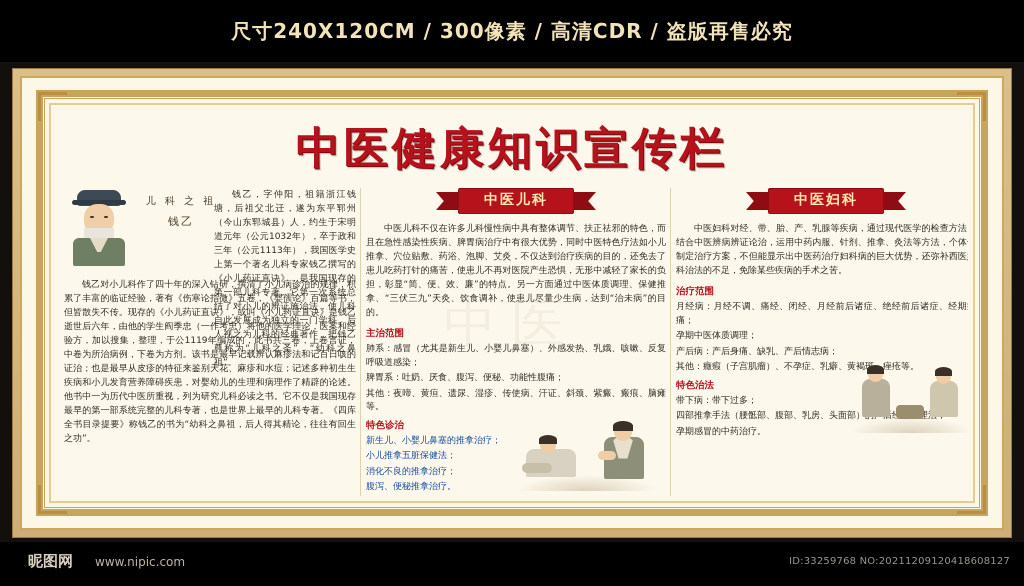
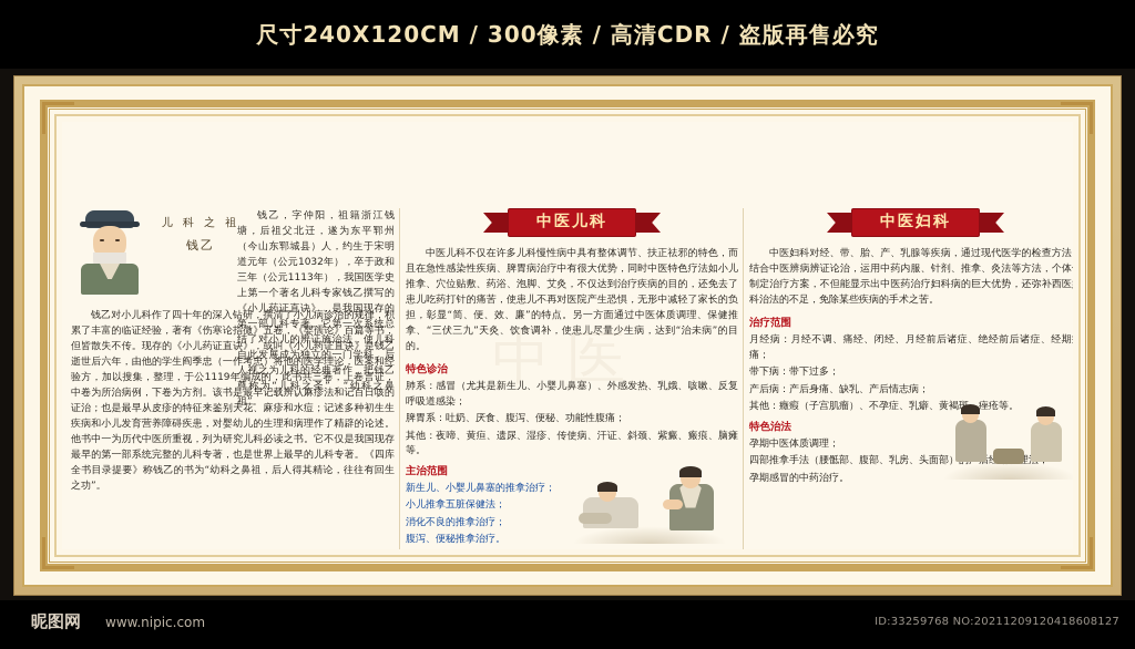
  尺寸240X120CM / 300像素 / 高清CDR / 盗版再售必究
  中医
- 中医健康知识宣传栏
  儿 科 之 祖
  钱乙
  钱乙，字仲阳，祖籍浙江钱塘，后祖父北迁，遂为东平郓州（今山东郓城县）人，约生于宋明道元年（公元1032年），卒于政和三年（公元1113年），我国医学史上第一个著名儿科专家钱乙撰写的《小儿药证直诀》，是我国现存的第一部儿科专著。它第一次系统总结了对小儿的辨证施治法，使儿科自此发展成为独立的一门学科。后人视之为儿科的经典著作，把钱乙尊称为“儿科之圣”，“幼科之鼻祖”。
  钱乙对小儿科作了四十年的深入钻研，撰清了小儿病诊治的规律，积累了丰富的临证经验，著有《伤寒论指微》五卷，《婴孺论》百篇等书，但皆散失不传。现存的《小儿药证直诀》，或叫《小儿药证直诀》是钱乙逝世后六年，由他的学生阎季忠（一作考忠）将他的医学理论，医案和经验方，加以搜集，整理，于公1119年编成的，此书共三卷，上卷言证，中卷为所治病例，下卷为方剂。该书是最早记载辨认麻疹法和记百日咳的证治；也是最早从皮疹的特征来鉴别天花、麻疹和水痘；记述多种初生生疾病和小儿发育营养障碍疾患，对婴幼儿的生理和病理作了精辟的论述。他书中一为历代中医所重视，列为研究儿科必读之书。它不仅是我国现存最早的第一部系统完整的儿科专著，也是世界上最早的儿科专著。《四库全书目录提要》称钱乙的书为“幼科之鼻祖，后人得其精论，往往有回生之功”。
  中医儿科
  中医儿科不仅在许多儿科慢性病中具有整体调节、扶正祛邪的特色，而且在急性感染性疾病、脾胃病治疗中有很大优势，同时中医特色疗法如小儿推拿、穴位贴敷、药浴、泡脚、艾灸，不仅达到治疗疾病的目的，还免去了患儿吃药打针的痛苦，使患儿不再对医院产生恐惧，无形中减轻了家长的负担，彰显“简、便、效、廉”的特点。另一方面通过中医体质调理、保健推拿、“三伏三九”天灸、饮食调补，使患儿尽量少生病，达到“治未病”的目的。
- 主治范围
+ 特色诊治
  肺系：感冒（尤其是新生儿、小婴儿鼻塞）、外感发热、乳娥、咳嗽、反复呼吸道感染；
  脾胃系：吐奶、厌食、腹泻、便秘、功能性腹痛；
  其他：夜啼、黄疸、遗尿、湿疹、传使病、汗证、斜颈、紫癜、瘢痕、脑瘫等。
- 特色诊治
+ 主治范围
  新生儿、小婴儿鼻塞的推拿治疗；
  小儿推拿五脏保健法；
  消化不良的推拿治疗；
  腹泻、便秘推拿治疗。
  中医妇科
  中医妇科对经、带、胎、产、乳腺等疾病，通过现代医学的检查方法结合中医辨病辨证论治，运用中药内服、针剂、推拿、灸法等方法，个体制定治疗方案，不但能显示出中医药治疗妇科病的巨大优势，还弥补西医科治法的不足，免除某些疾病的手术之苦。
  治疗范围
  月经病：月经不调、痛经、闭经、月经前后诸症、绝经前后诸症、经期痛；
- 孕期中医体质调理；
+ 带下病：带下过多；
  产后病：产后身痛、缺乳、产后情志病；
  其他：癥瘕（子宫肌瘤）、不孕症、乳癖、黄褐痤疮等。
  特色治法
- 带下病：带下过多；
+ 孕期中医体质调理；
  四部推拿手法（腰骶部、腹部、乳房、头面部）
  孕期感冒的中药治疗。
  昵图网
  www.nipic.com
  ID:33259768 NO:20211209120418608127
